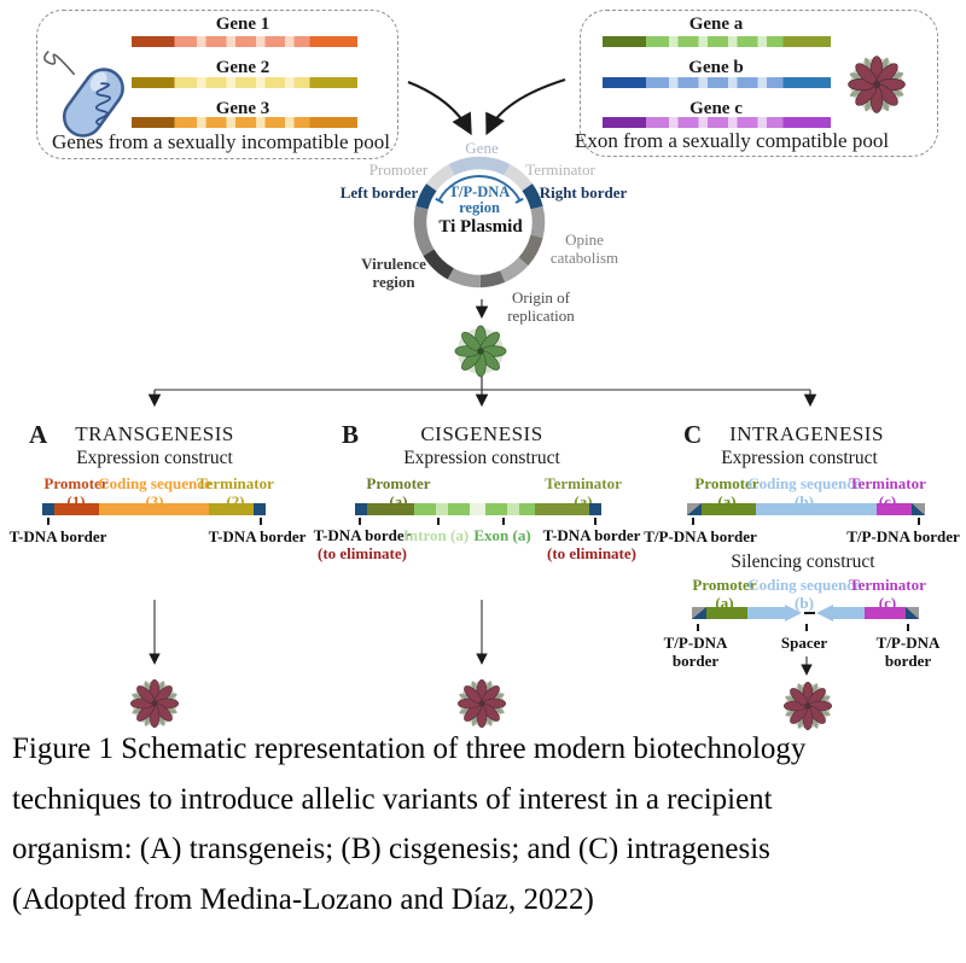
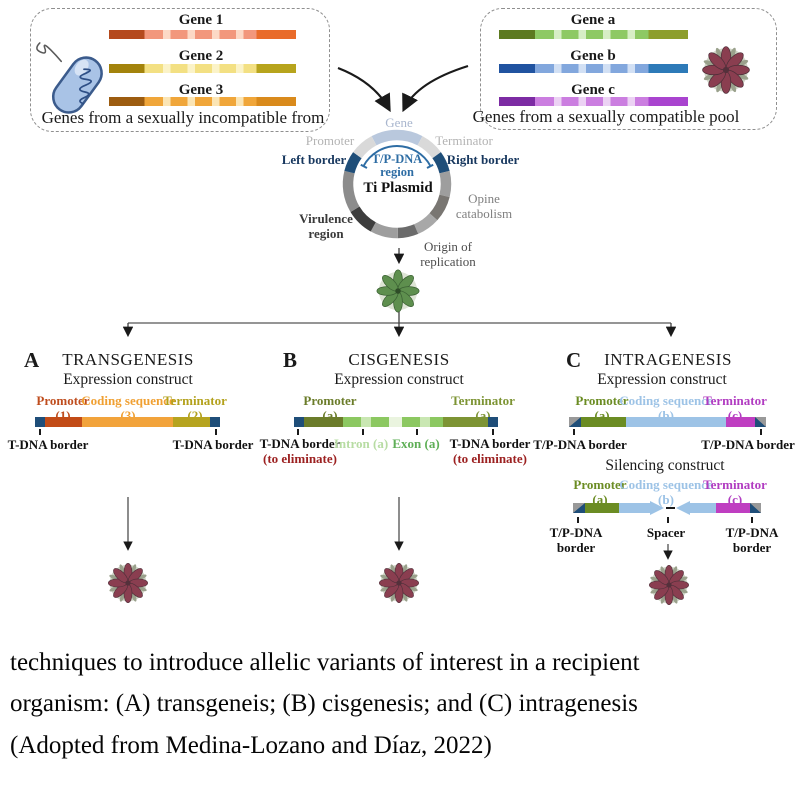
  Gene 1
  Gene 2
  Gene 3
- Genes from a sexually incompatible pool
+ Genes from a sexually incompatible from
  Gene a
  Gene b
  Gene c
- Exon from a sexually compatible pool
+ Genes from a sexually compatible pool
  Gene
  Promoter
  Terminator
  Left border
  Right border
  T/P-DNA
  region
  Ti Plasmid
  Opine
  catabolism
  Virulence
  region
  Origin of
  replication
  A
  TRANSGENESIS
  Expression construct
  Promoter
  (1)
  Coding sequence
  (3)
  Terminator
  (2)
  T-DNA border
  T-DNA border
  B
  CISGENESIS
  Expression construct
  Promoter
  (a)
  Terminator
  (a)
  T-DNA border
  (to eliminate)
  Intron (a)
  Exon (a)
  T-DNA border
  (to eliminate)
  C
  INTRAGENESIS
  Expression construct
  Promoter
  (a)
  Coding sequence
  (b)
  Terminator
  (c)
  T/P-DNA border
  T/P-DNA border
  Silencing construct
  Promoter
  (a)
  Coding sequence
  (b)
  Terminator
  (c)
  T/P-DNA
  border
  Spacer
  T/P-DNA
  border
- Figure 1 Schematic representation of three modern biotechnology
  techniques to introduce allelic variants of interest in a recipient
  organism: (A) transgeneis; (B) cisgenesis; and (C) intragenesis
  (Adopted from Medina-Lozano and Díaz, 2022)
